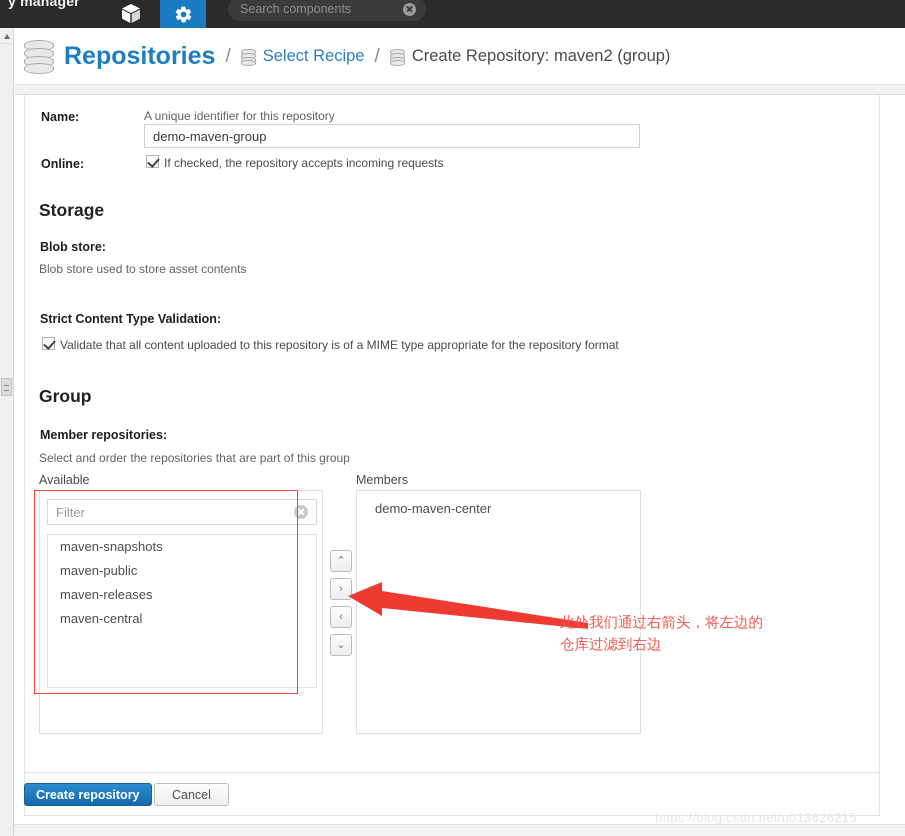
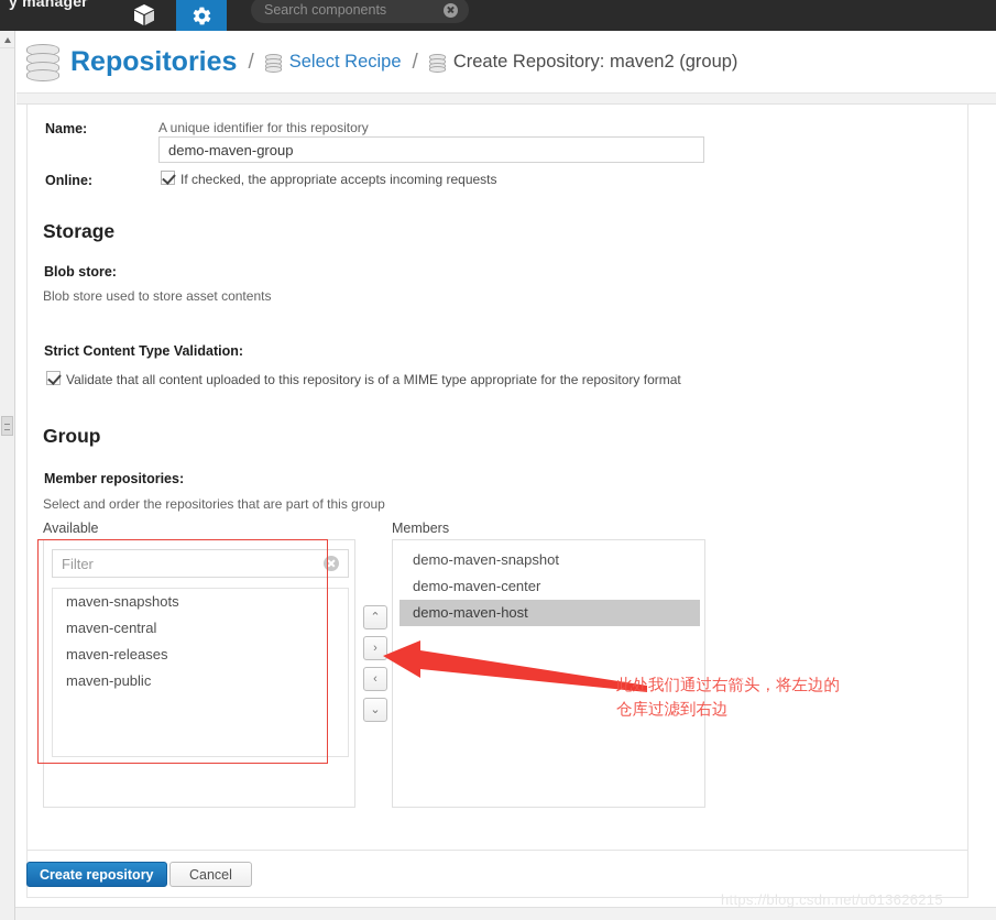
  y manager
  Search components
  Repositories
  /
  Select Recipe
  /
  Create Repository: maven2 (group)
  Name:
  A unique identifier for this repository
  demo-maven-group
  Online:
- If checked, the repository accepts incoming requests
+ If checked, the appropriate accepts incoming requests
  Storage
  Blob store:
  Blob store used to store asset contents
  Strict Content Type Validation:
  Validate that all content uploaded to this repository is of a MIME type appropriate for the repository format
  Group
  Member repositories:
  Select and order the repositories that are part of this group
  Available
  Filter
  maven-snapshots
- maven-public
+ maven-central
  maven-releases
- maven-central
+ maven-public
  ⌃
  ›
  ‹
  ⌄
  Members
+ demo-maven-snapshot
  demo-maven-center
+ demo-maven-host
  Create repository
  Cancel
  此处我们通过右箭头，将左边的
  仓库过滤到右边
  https://blog.csdn.net/u013626215
